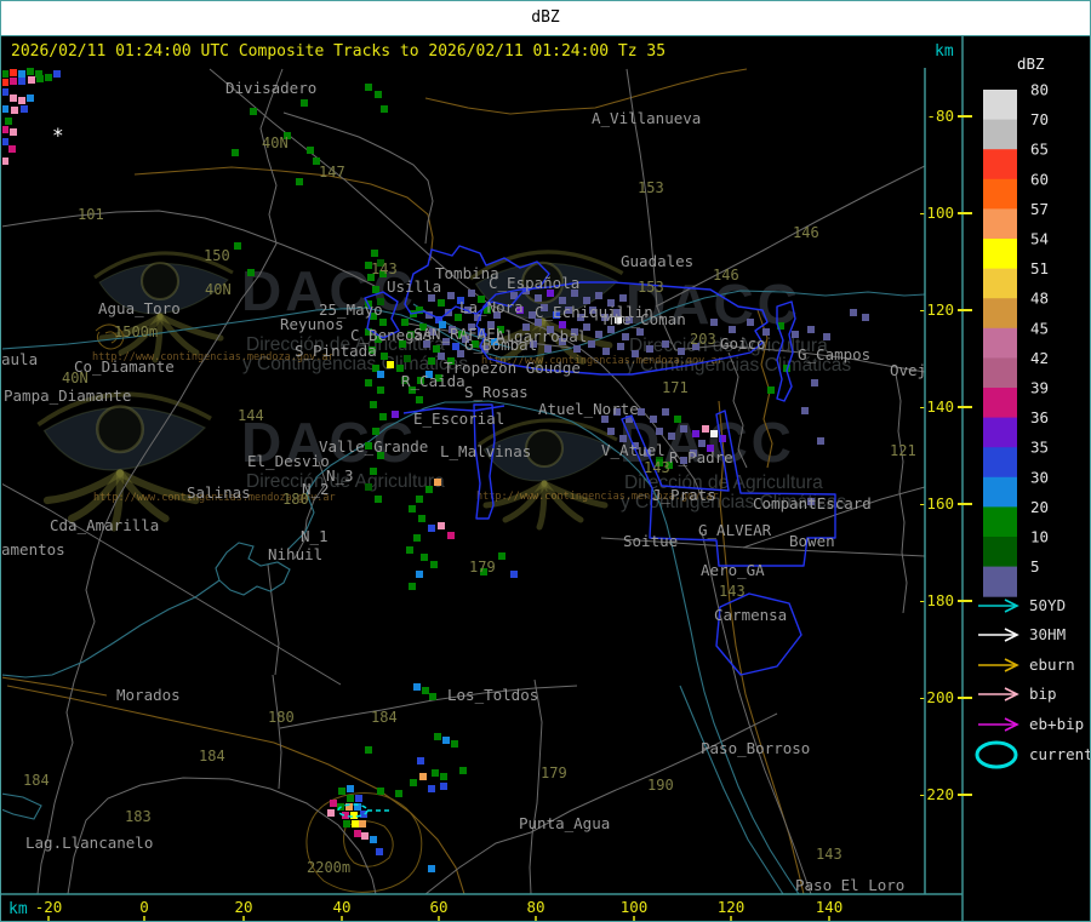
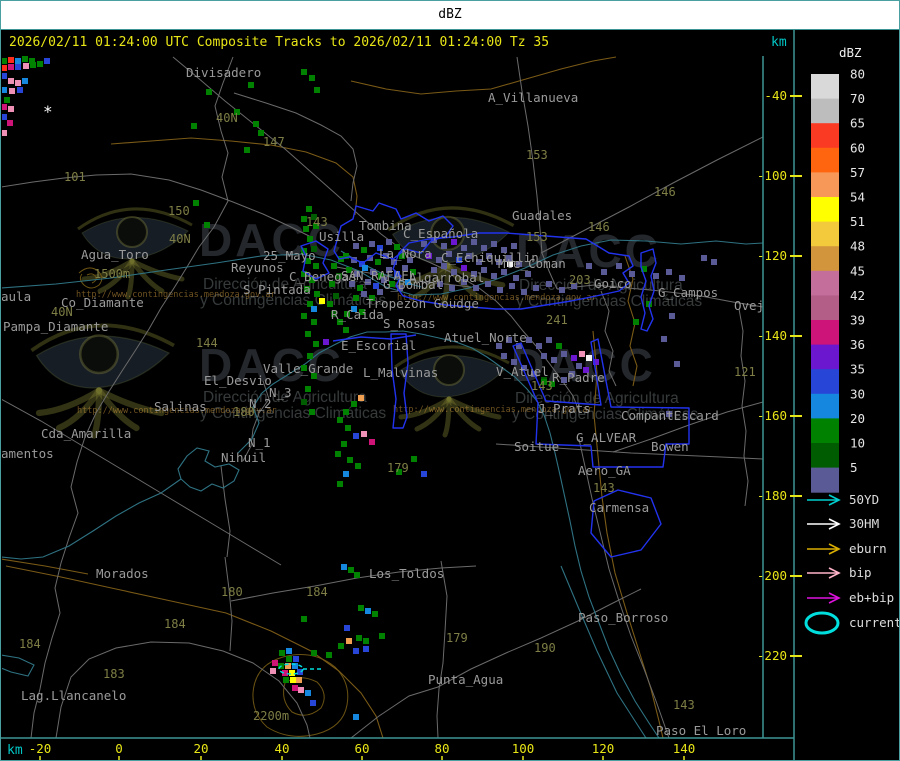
  dBZ
  2026/02/11 01:24:00 UTC Composite Tracks to 2026/02/11 01:24:00 Tz 35
  km
  DACC
  Dirección de Agricltura
  y Contingenciaslimáics
  http://www.contingencias.mendoza.gov.ar
  DACC
  Dirección de Agricultur
+ y Contingencias Climáticas
  http://www.contingencias.mendoza.gov.ar
  DAC
  Dieción Agricultura
  y Contigencias Clmáticas
  htp://www.contingncias.mendoza.govr
  DACC
  Dirección degricultura
  y Contingencias Climáicas
  tp://www.contingencias.mendoza.gov.ar
  *
  Divisadero
  A_Villanueva
  Guadales
  Agua_Toro
  Co_Diamante
  aula
  Pampa_Diamante
  amentos
  Cda_Amarilla
  Salinas
  El_Desvio
  Valle_Grande
  E_Escorial
  L_Malvinas
  S_Pintada
  25_Mayo
  Reyunos
  C_Benegas
  SAN_RAFAEL
  La_Nora
  Tombina
  Usilla
  C_Española
  C_Echiquillin
  Mte_Coman
  Algarrobal
  G_Bombal
  Tropezon Goudge
  R_Caida
  S_Rosas
  Atuel_Norte
  Goico
  G_Campos
  Ovej
  V_Atuel
  R_Padre
  J_Prats
  CompantEscard
  G_ALVEAR
  Soitue
  Bowen
  Aero_GA
  Carmensa
  N_3
  N_2
  N_1
  Nihuil
  Morados
  Los_Toldos
  Lag.Llancanelo
  Punta_Agua
  Paso_Borroso
  Paso_El_Loro
  40N
  101
  147
  150
  143
  40N
  153
  146
  153
  146
  203
  1500m
  40N
  144
- 171
+ 241
  180
  121
  143
  179
  143
  184
  184
  180
  184
  183
  179
  190
  143
  2200m
- -80
+ -40
  -100
  -120
  -140
  -160
  -180
  -200
  -220
  km
  -20
  0
  20
  40
  60
  80
  100
  120
  140
  dBZ
  80
  70
  65
  60
  57
  54
  51
  48
  45
  42
  39
  36
  35
  30
  20
  10
  5
  50YD
  30HM
  eburn
  bip
  eb+bip
  current
